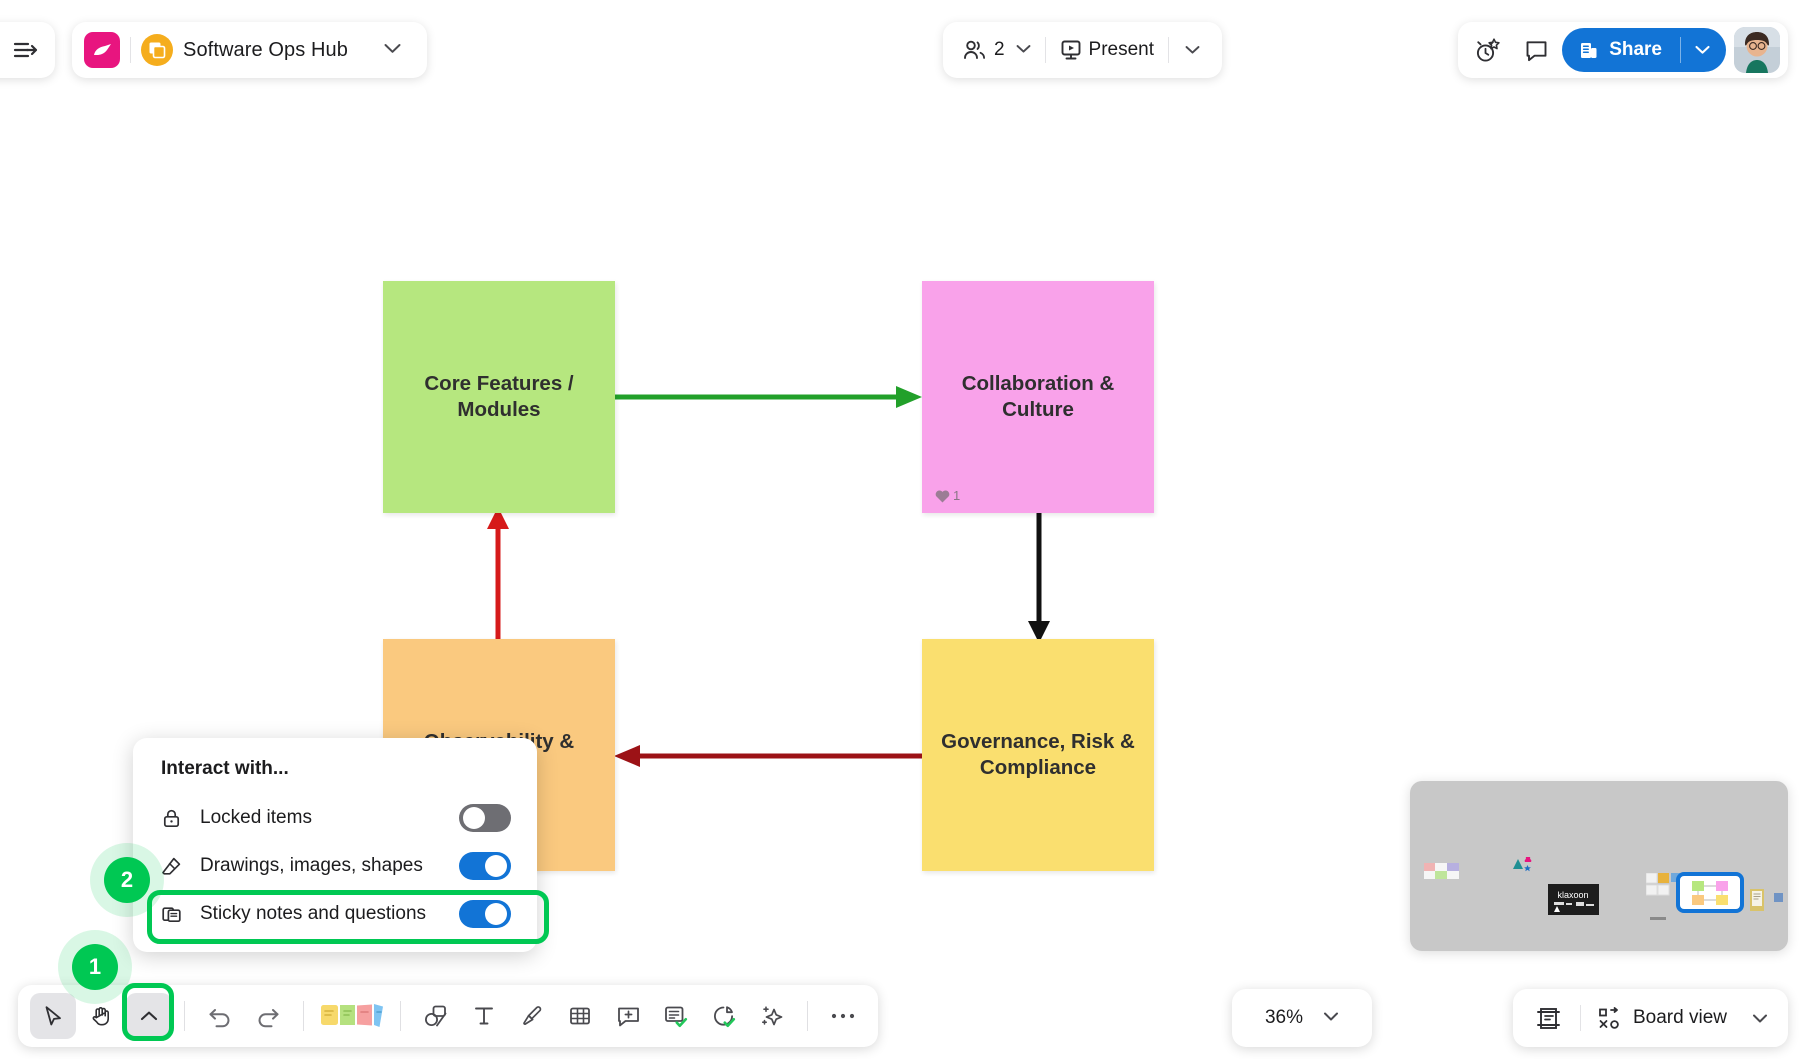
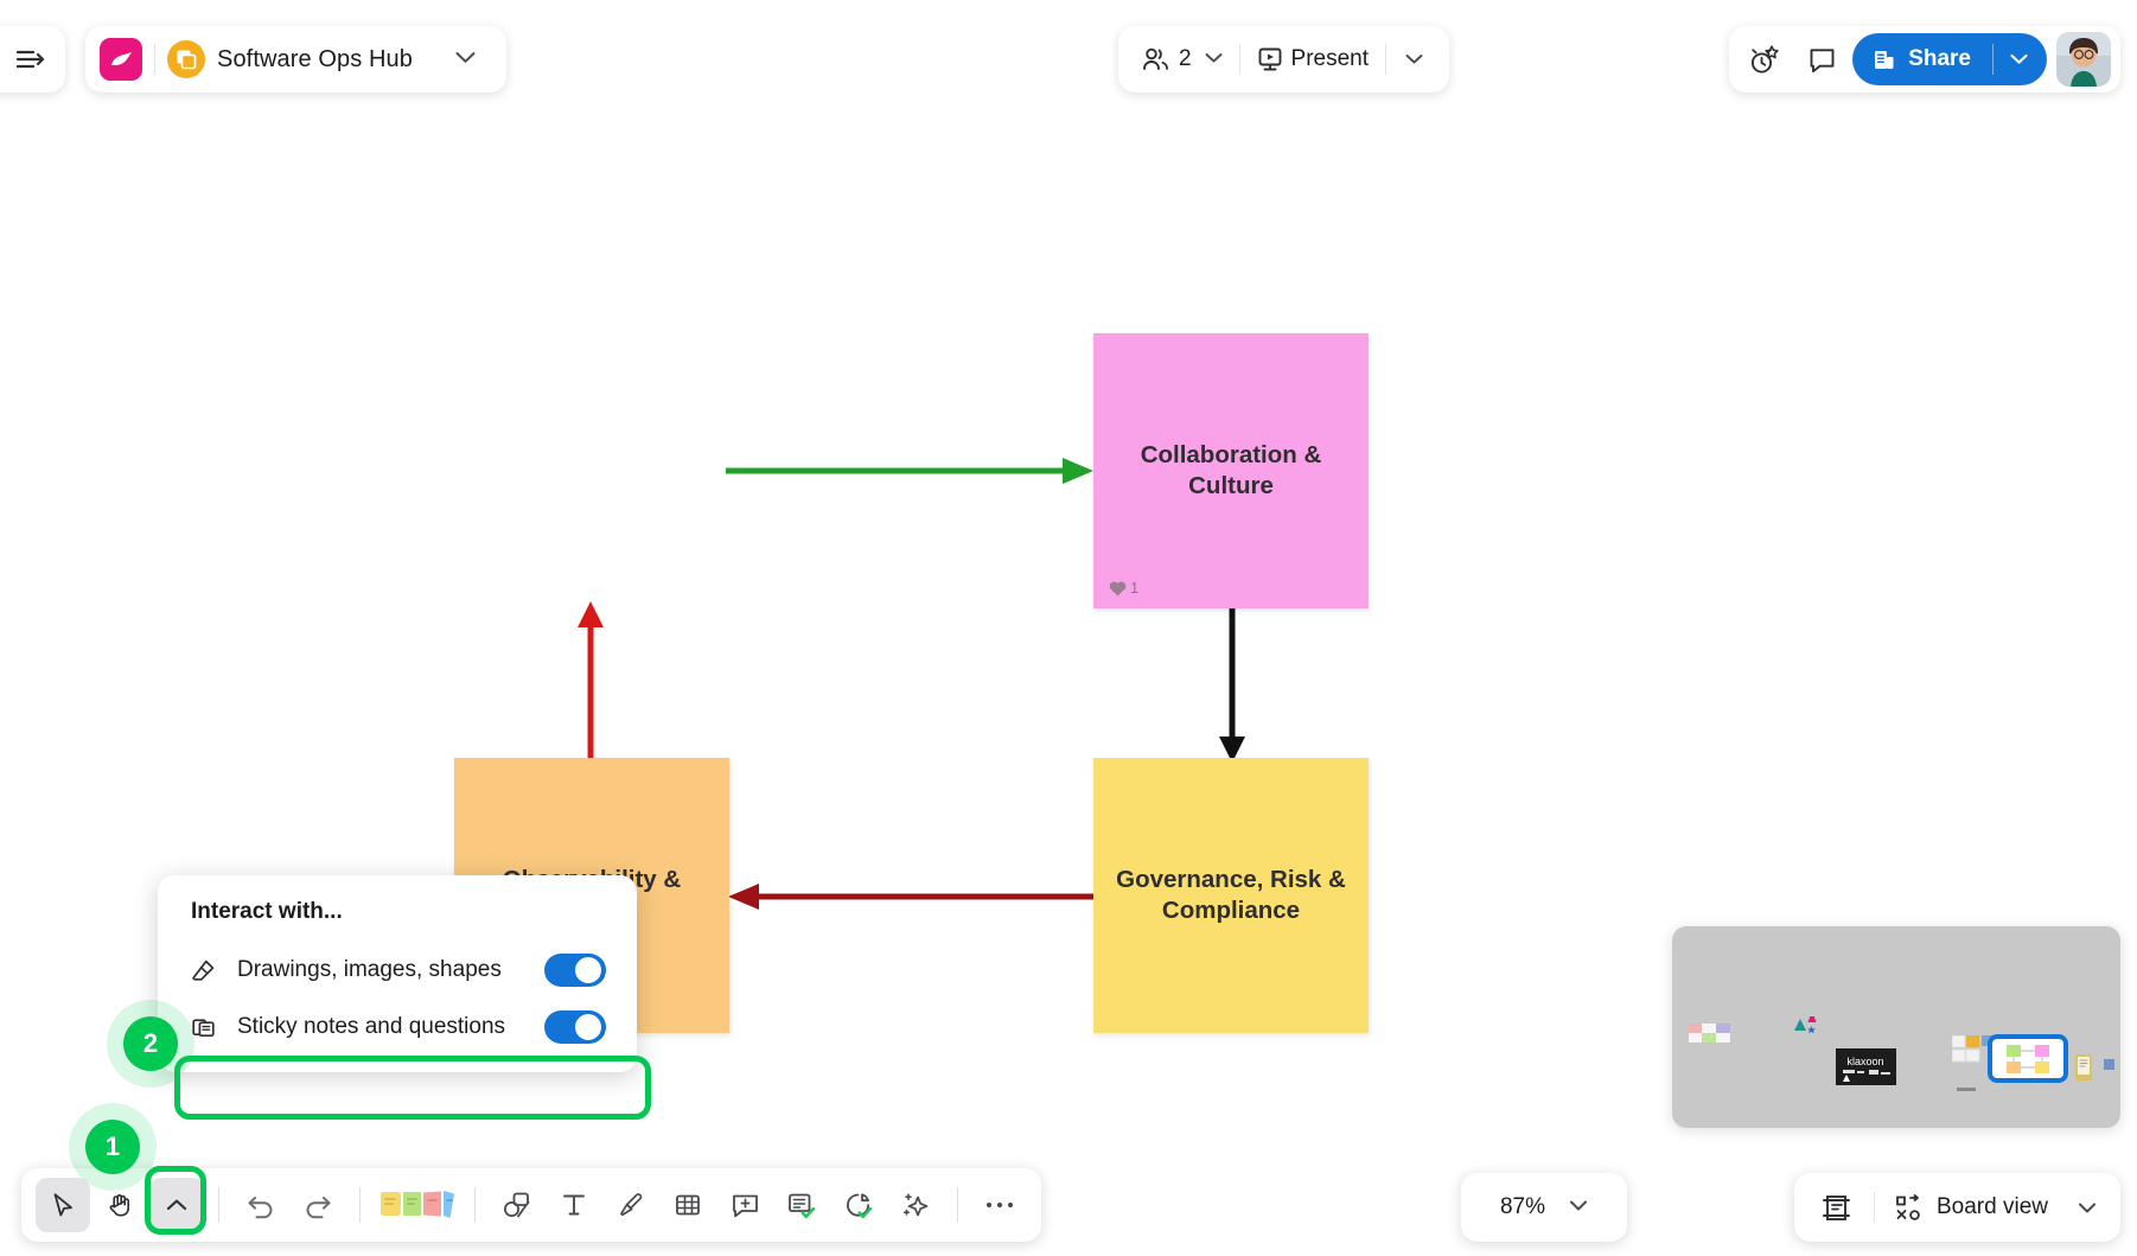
- Core Features / Modules
  Collaboration & Culture
  1
  Governance, Risk & Compliance
  Software Ops Hub
  2
  Present
  Share
  Interact with...
- Locked items
  Drawings, images, shapes
  Sticky notes and questions
  1
  2
  klaxoon
- 36%
+ 87%
  Board view
